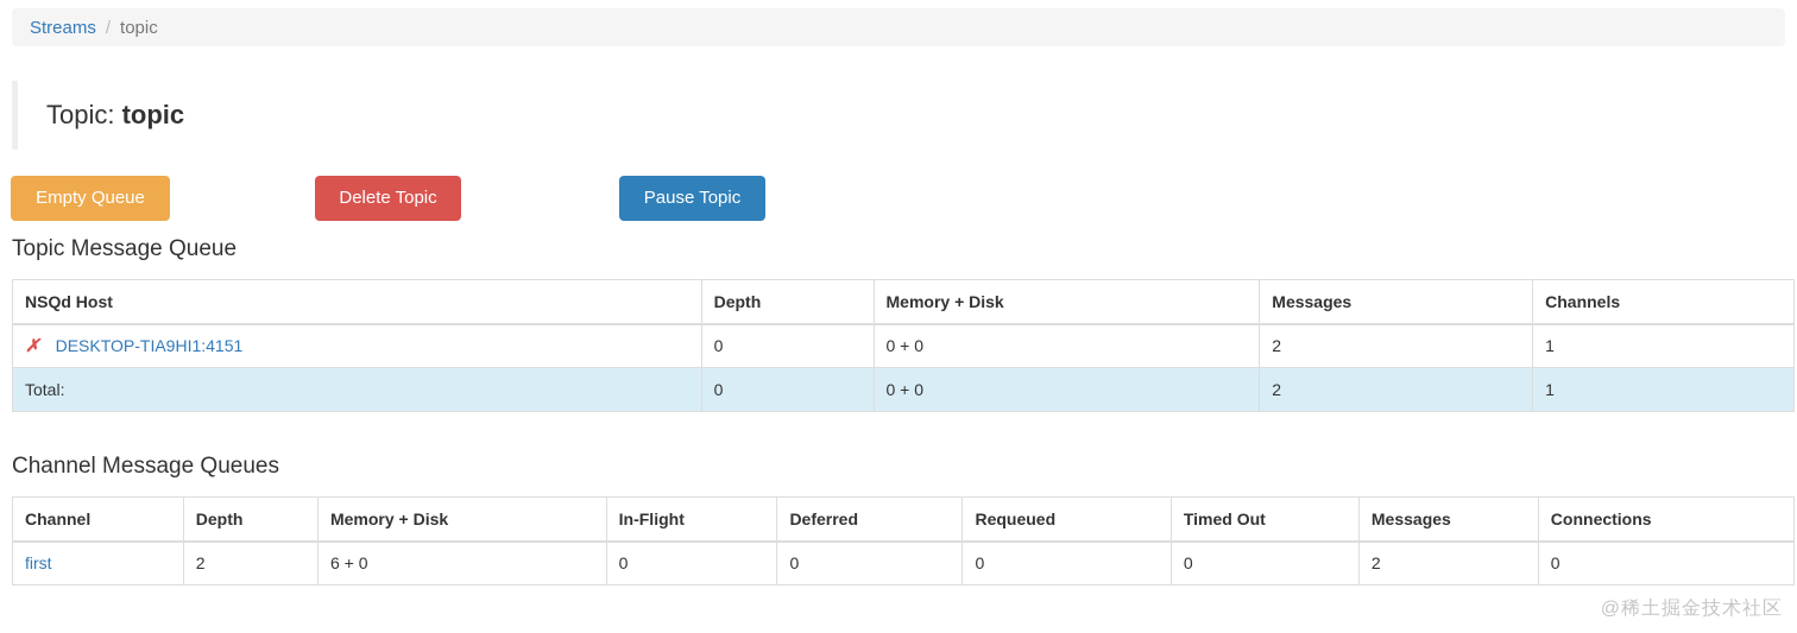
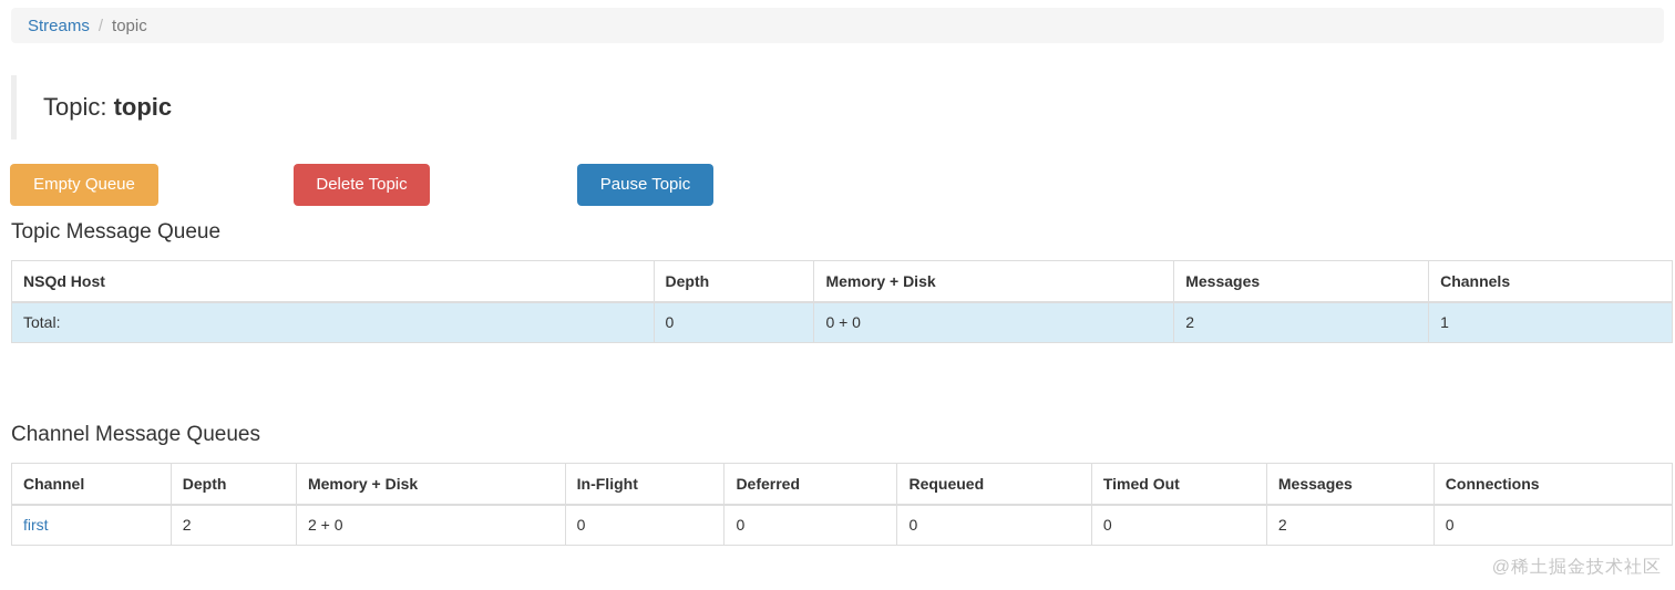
  Streams
  /
  topic
  Topic: topic
  Empty Queue
  Delete Topic
  Pause Topic
  Topic Message Queue
  NSQd Host	Depth	Memory + Disk	Messages	Channels
- ✗ DESKTOP-TIA9HI1:4151	0	0 + 0	2	1
  Total:	0	0 + 0	2	1
  Channel Message Queues
  Channel	Depth	Memory + Disk	In-Flight	Deferred	Requeued	Timed Out	Messages	Connections
- first	2	6 + 0	0	0	0	0	2	0
+ first	2	2 + 0	0	0	0	0	2	0
  @稀土掘金技术社区
